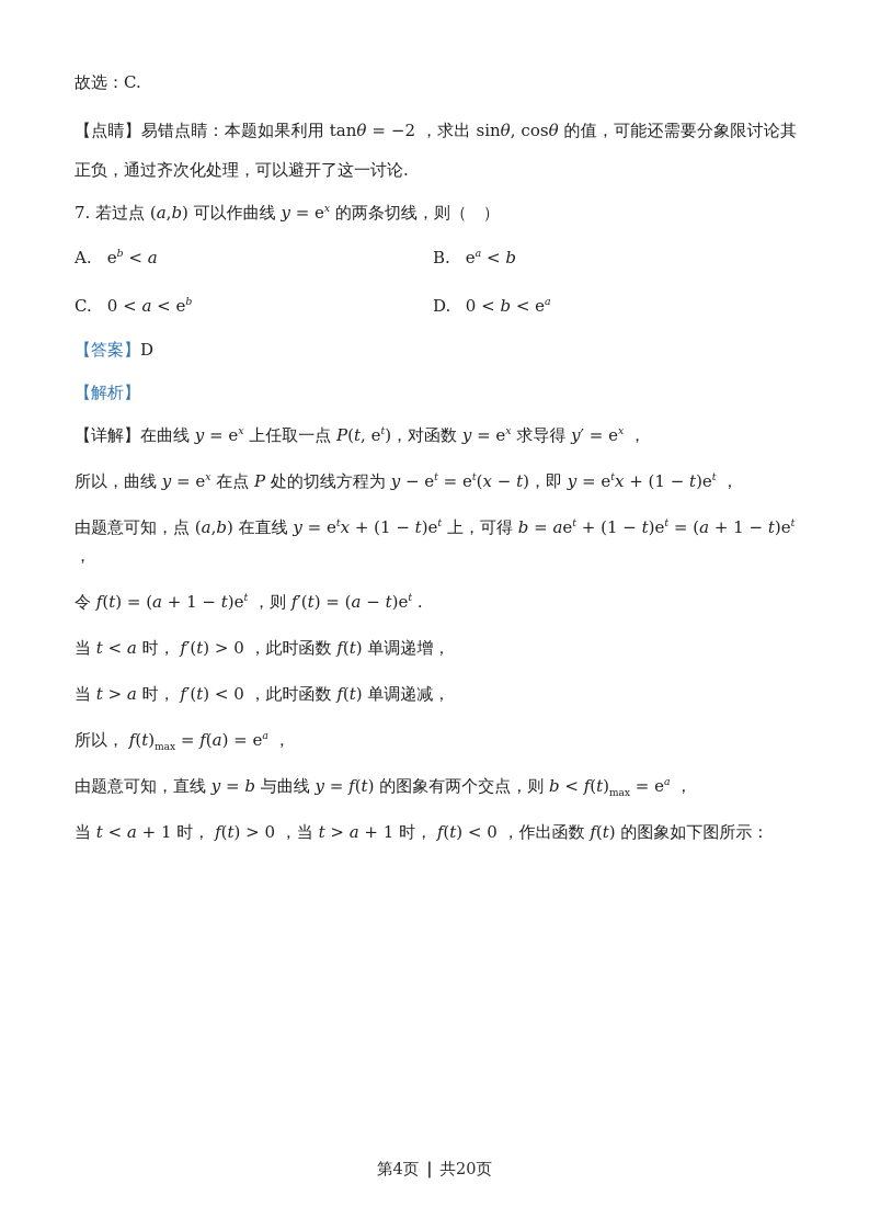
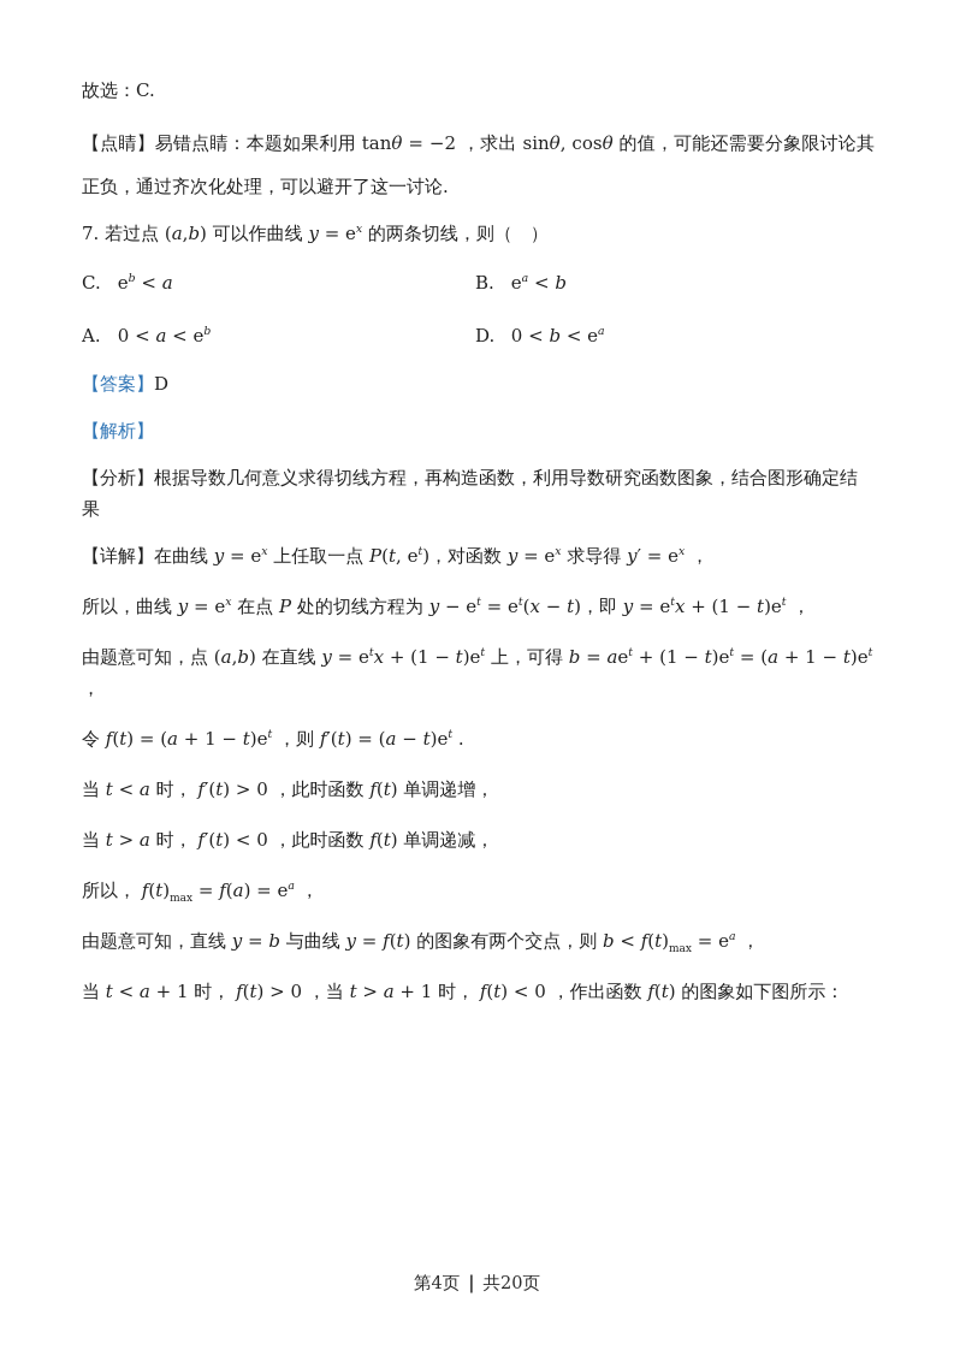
  故选：C.
  【点睛】易错点睛：本题如果利用 tanθ = −2 ，求出 sinθ, cosθ 的值，可能还需要分象限讨论其正负，通过齐次化处理，可以避开了这一讨论.
  7. 若过点 (a,b) 可以作曲线 y = ex 的两条切线，则（ ）
- A. eb < a
+ C. eb < a
  B. ea < b
- C. 0 < a < eb
+ A. 0 < a < eb
  D. 0 < b < ea
  【答案】D
  【解析】
+ 【分析】根据导数几何意义求得切线方程，再构造函数，利用导数研究函数图象，结合图形确定结果
  【详解】在曲线 y = ex 上任取一点 P(t, et)，对函数 y = ex 求导得 y′ = ex ，
  所以，曲线 y = ex 在点 P 处的切线方程为 y − et = et(x − t)，即 y = etx + (1 − t)et ，
  由题意可知，点 (a,b) 在直线 y = etx + (1 − t)et 上，可得 b = aet + (1 − t)et = (a + 1 − t)et ，
  令 f(t) = (a + 1 − t)et ，则 f′(t) = (a − t)et .
  当 t < a 时， f′(t) > 0 ，此时函数 f(t) 单调递增，
  当 t > a 时， f′(t) < 0 ，此时函数 f(t) 单调递减，
  所以， f(t)max = f(a) = ea ，
  由题意可知，直线 y = b 与曲线 y = f(t) 的图象有两个交点，则 b < f(t)max = ea ，
  当 t < a + 1 时， f(t) > 0 ，当 t > a + 1 时， f(t) < 0 ，作出函数 f(t) 的图象如下图所示：
  第4页 | 共20页
